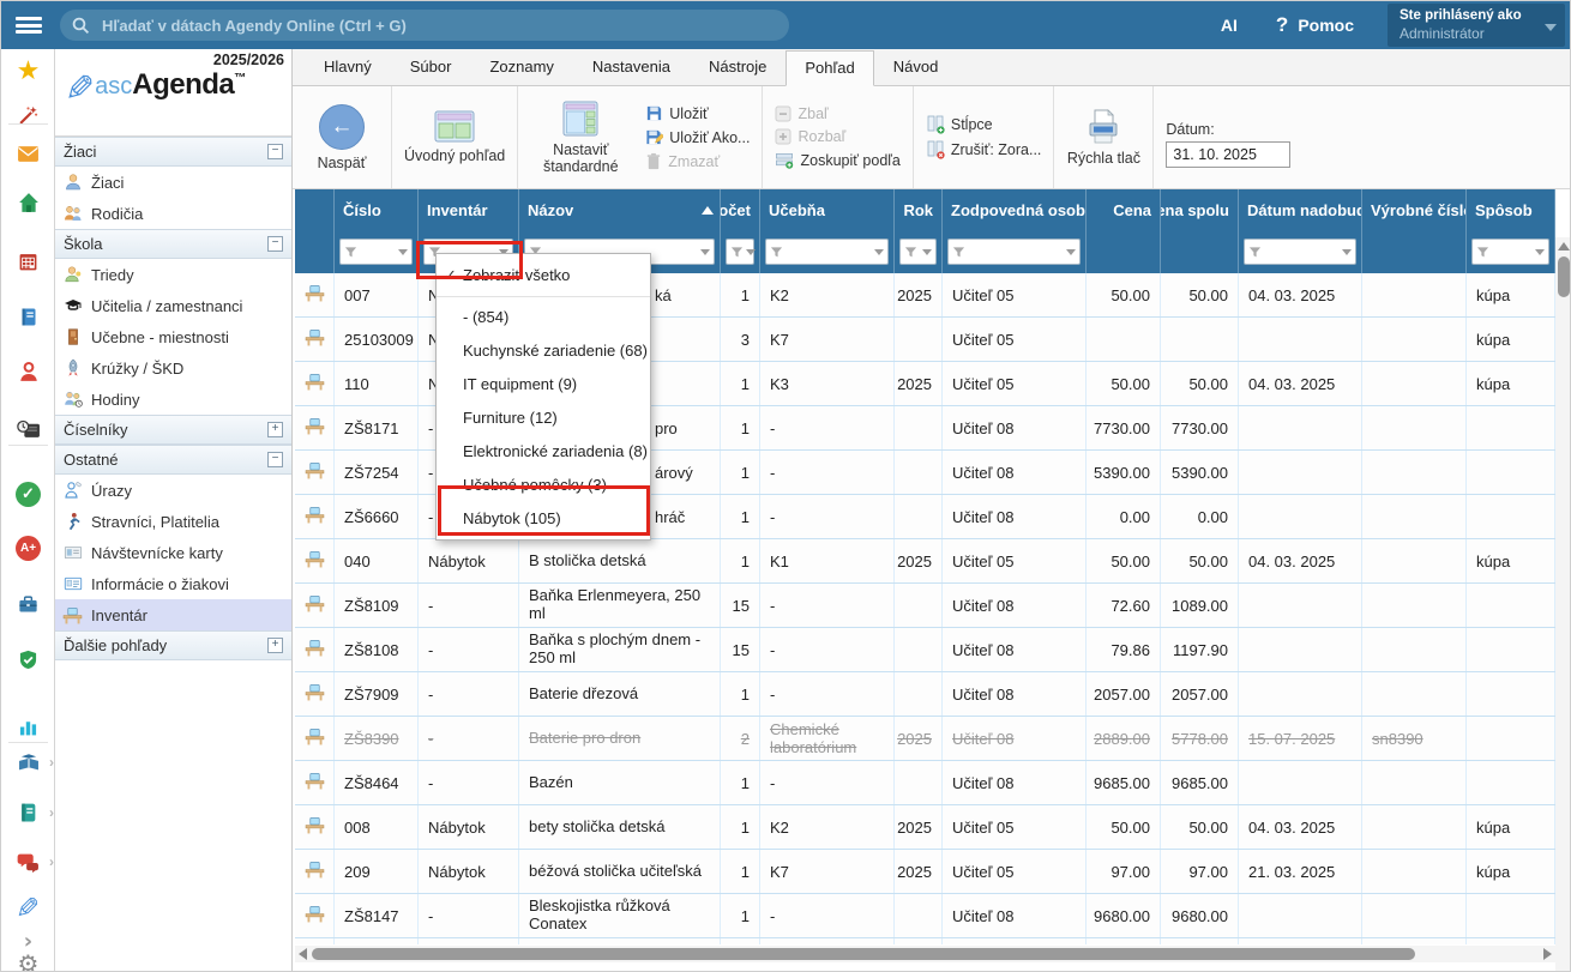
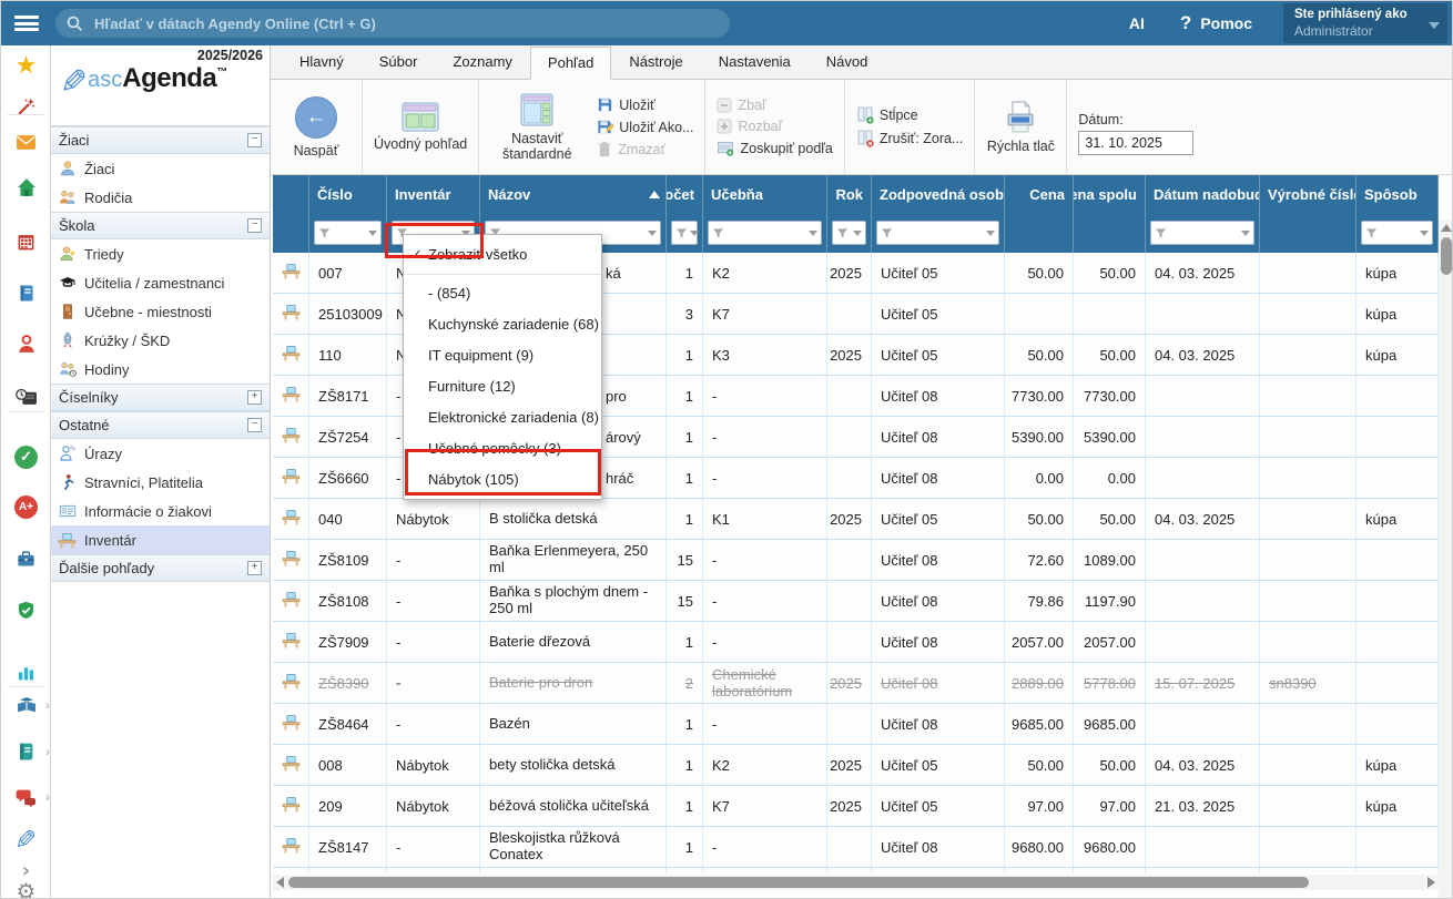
  Hľadať v dátach Agendy Online (Ctrl + G)
  AI
  ?
  Pomoc
  Ste prihlásený ako
  Administrátor
  ★
  ✓
  A+
  ›
  ›
  ›
  ›
  ⚙
  2025/2026
  Žiaci
  −
  Žiaci
  Rodičia
  Škola
  −
  Triedy
  Učitelia / zamestnanci
  Učebne - miestnosti
  Krúžky / ŠKD
  Hodiny
  Číselníky
  +
  Ostatné
  −
  Úrazy
  Stravníci, Platitelia
- Návštevnícke karty
  Informácie o žiakovi
  Inventár
  Ďalšie pohľady
  +
  Hlavný
  Súbor
  Zoznamy
- Nastavenia
+ Pohľad
  Nástroje
- Pohľad
+ Nastavenia
  Návod
  ←
  Naspäť
  Úvodný pohľad
  Nastaviť štandardné
  Uložiť
  Uložiť Ako...
  Zmazať
  Zbaľ
  Rozbaľ
  Zoskupiť podľa
  Stĺpce
  Zrušiť: Zora...
  Rýchla tlač
  Dátum:
  31. 10. 2025
  Číslo
  Inventár
  Názov
  očet
  Učebňa
  Rok
  Zodpovedná osob
  Cena
  ena spolu
  Dátum nadobud
  Výrobné čísl
  Spôsob
  007
  ká
  1
  K2
  2025
  Učiteľ 05
  50.00
  50.00
  04. 03. 2025
  kúpa
  25103009
  3
  K7
  Učiteľ 05
  kúpa
  110
  1
  K3
  2025
  Učiteľ 05
  50.00
  50.00
  04. 03. 2025
  kúpa
  ZŠ8171
  -
  pro
  1
  -
  Učiteľ 08
  7730.00
  7730.00
  ZŠ7254
  -
  árový
  1
  -
  Učiteľ 08
  5390.00
  5390.00
  ZŠ6660
  -
  hráč
  1
  -
  Učiteľ 08
  0.00
  0.00
  040
  Nábytok
  B stolička detská
  1
  K1
  2025
  Učiteľ 05
  50.00
  50.00
  04. 03. 2025
  kúpa
  ZŠ8109
  -
  Baňka Erlenmeyera, 250 ml
  15
  -
  Učiteľ 08
  72.60
  1089.00
  ZŠ8108
  -
  Baňka s plochým dnem - 250 ml
  15
  -
  Učiteľ 08
  79.86
  1197.90
  ZŠ7909
  -
  Baterie dřezová
  1
  -
  Učiteľ 08
  2057.00
  2057.00
  ZŠ8390
  -
  Baterie pro dron
  2
  Chemické laboratórium
  2025
  Učiteľ 08
  2889.00
  5778.00
  15. 07. 2025
  sn8390
  ZŠ8464
  -
  Bazén
  1
  -
  Učiteľ 08
  9685.00
  9685.00
  008
  Nábytok
  bety stolička detská
  1
  K2
  2025
  Učiteľ 05
  50.00
  50.00
  04. 03. 2025
  kúpa
  209
  Nábytok
  béžová stolička učiteľská
  1
  K7
  2025
  Učiteľ 05
  97.00
  97.00
  21. 03. 2025
  kúpa
  ZŠ8147
  -
  Bleskojistka růžková Conatex
  1
  -
  Učiteľ 08
  9680.00
  9680.00
  ✓
  Zobraziť všetko
  - (854)
  Kuchynské zariadenie (68)
  IT equipment (9)
  Furniture (12)
  Elektronické zariadenia (8)
  Učebné pomôcky (3)
  Nábytok (105)
